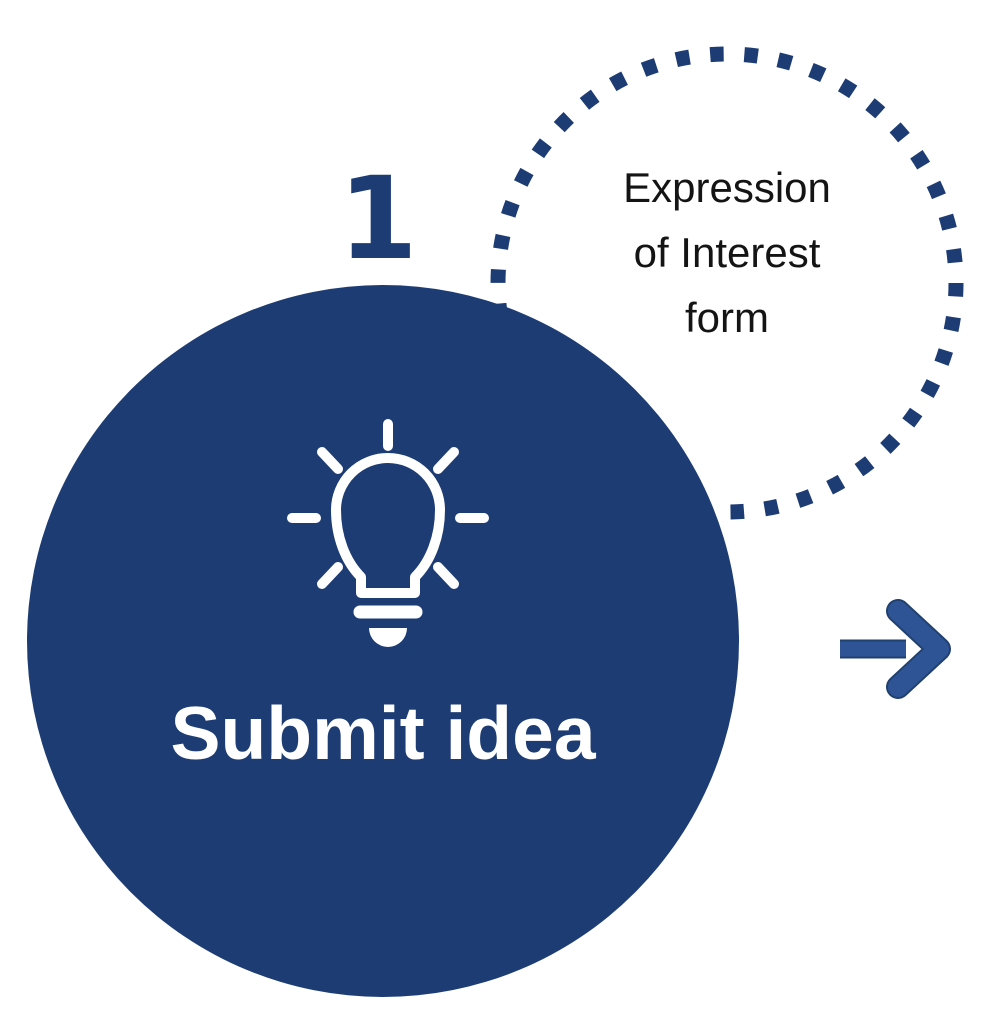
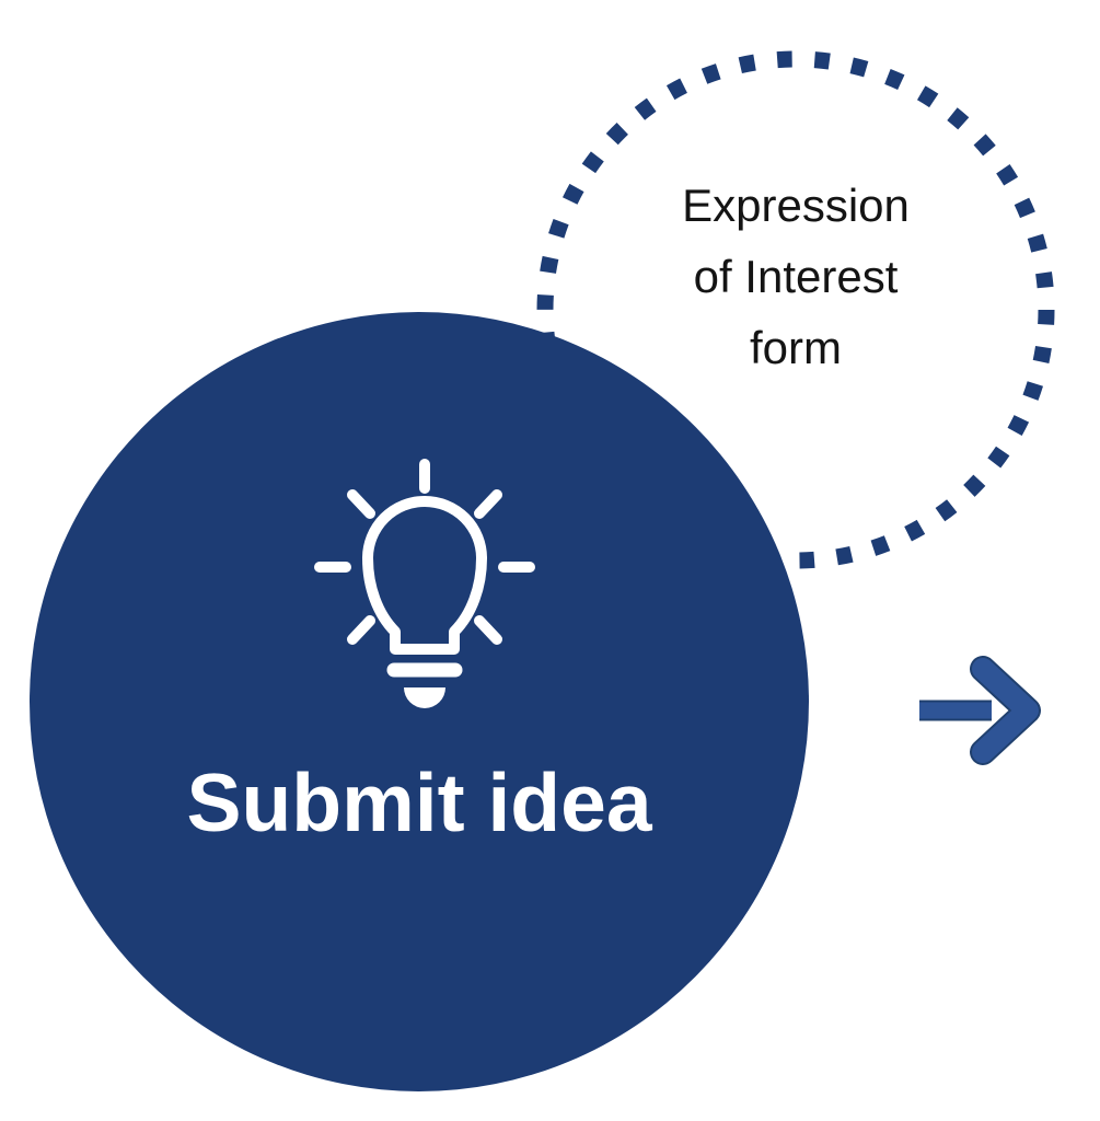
  Expression
  of Interest
  form
- 1
  Submit idea
